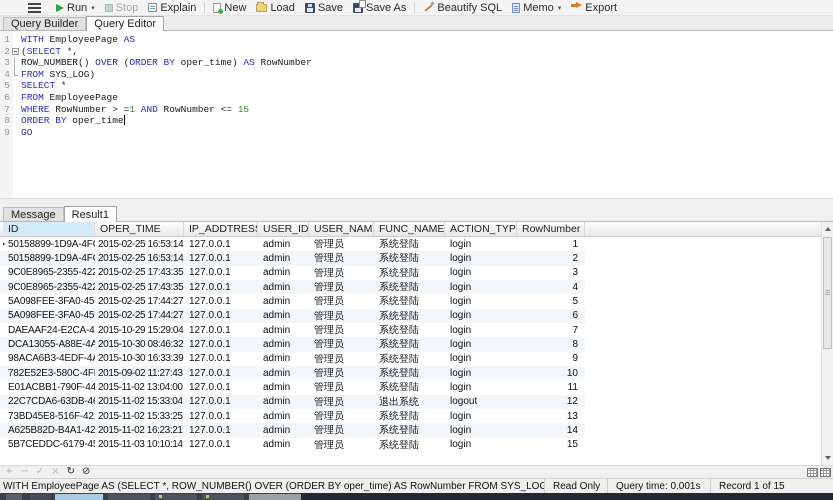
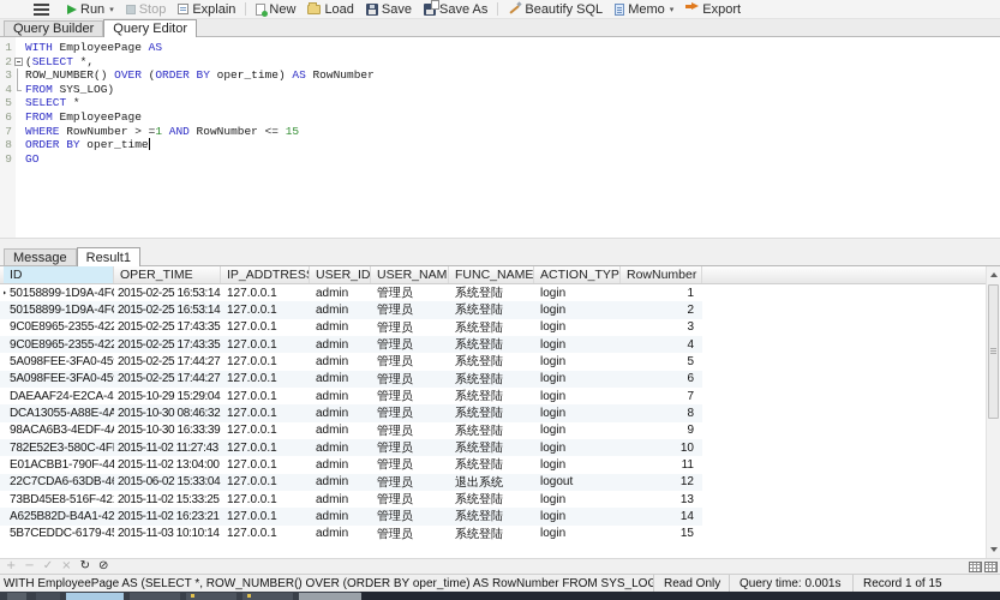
  Run
  Stop
  Explain
  New
  Load
  Save
  Save As
  Beautify SQL
  Memo
  Export
  Query Builder
  Query Editor
  1
  WITH EmployeePage AS
  2
  (SELECT *,
  3
  ROW_NUMBER() OVER (ORDER BY oper_time) AS RowNumber
  4
  FROM SYS_LOG)
  5
  SELECT *
  6
  FROM EmployeePage
  7
  WHERE RowNumber > =1 AND RowNumber <= 15
  8
  ORDER BY oper_time
  9
  GO
  Message
  Result1
  ID
  OPER_TIME
  IP_ADDTRES
  USER_ID
  USER_NAM
  FUNC_NAME
  ACTION_TYP
  RowNumber
  50158899-1D9A-4F
  2015-02-25 16:53:14
  127.0.0.1
  admin
  管理员
  系统登陆
  login
  1
  50158899-1D9A-4F
  2015-02-25 16:53:14
  127.0.0.1
  admin
  管理员
  系统登陆
  login
  2
  9C0E8965-2355-422
  2015-02-25 17:43:35
  127.0.0.1
  admin
  管理员
  系统登陆
  login
  3
  9C0E8965-2355-422
  2015-02-25 17:43:35
  127.0.0.1
  admin
  管理员
  系统登陆
  login
  4
  5A098FEE-3FA0-45
  2015-02-25 17:44:27
  127.0.0.1
  admin
  管理员
  系统登陆
  login
  5
  5A098FEE-3FA0-45
  2015-02-25 17:44:27
  127.0.0.1
  admin
  管理员
  系统登陆
  login
  6
  DAEAAF24-E2CA-4
  2015-10-29 15:29:04
  127.0.0.1
  admin
  管理员
  系统登陆
  login
  7
  DCA13055-A88E-4A
  2015-10-30 08:46:32
  127.0.0.1
  admin
  管理员
  系统登陆
  login
  8
  98ACA6B3-4EDF-4
  2015-10-30 16:33:39
  127.0.0.1
  admin
  管理员
  系统登陆
  login
  9
  782E52E3-580C-4F
- 2015-09-02 11:27:43
+ 2015-11-02 11:27:43
  127.0.0.1
  admin
  管理员
  系统登陆
  login
  10
  E01ACBB1-790F-44
  2015-11-02 13:04:00
  127.0.0.1
  admin
  管理员
  系统登陆
  login
  11
  22C7CDA6-63DB-4
- 2015-11-02 15:33:04
+ 2015-06-02 15:33:04
  127.0.0.1
  admin
  管理员
  退出系统
  logout
  12
  73BD45E8-516F-42
  2015-11-02 15:33:25
  127.0.0.1
  admin
  管理员
  系统登陆
  login
  13
  A625B82D-B4A1-42
  2015-11-02 16:23:21
  127.0.0.1
  admin
  管理员
  系统登陆
  login
  14
  5B7CEDDC-6179-4
  2015-11-03 10:10:14
  127.0.0.1
  admin
  管理员
  系统登陆
  login
  15
  +
  −
  ✓
  ×
  ↻
  ⊘
  WITH EmployeePage AS (SELECT *, ROW_NUMBER() OVER (ORDER BY oper_time) AS RowNumber FROM SYS_LO
  Read Only
  Query time: 0.001s
  Record 1 of 15
